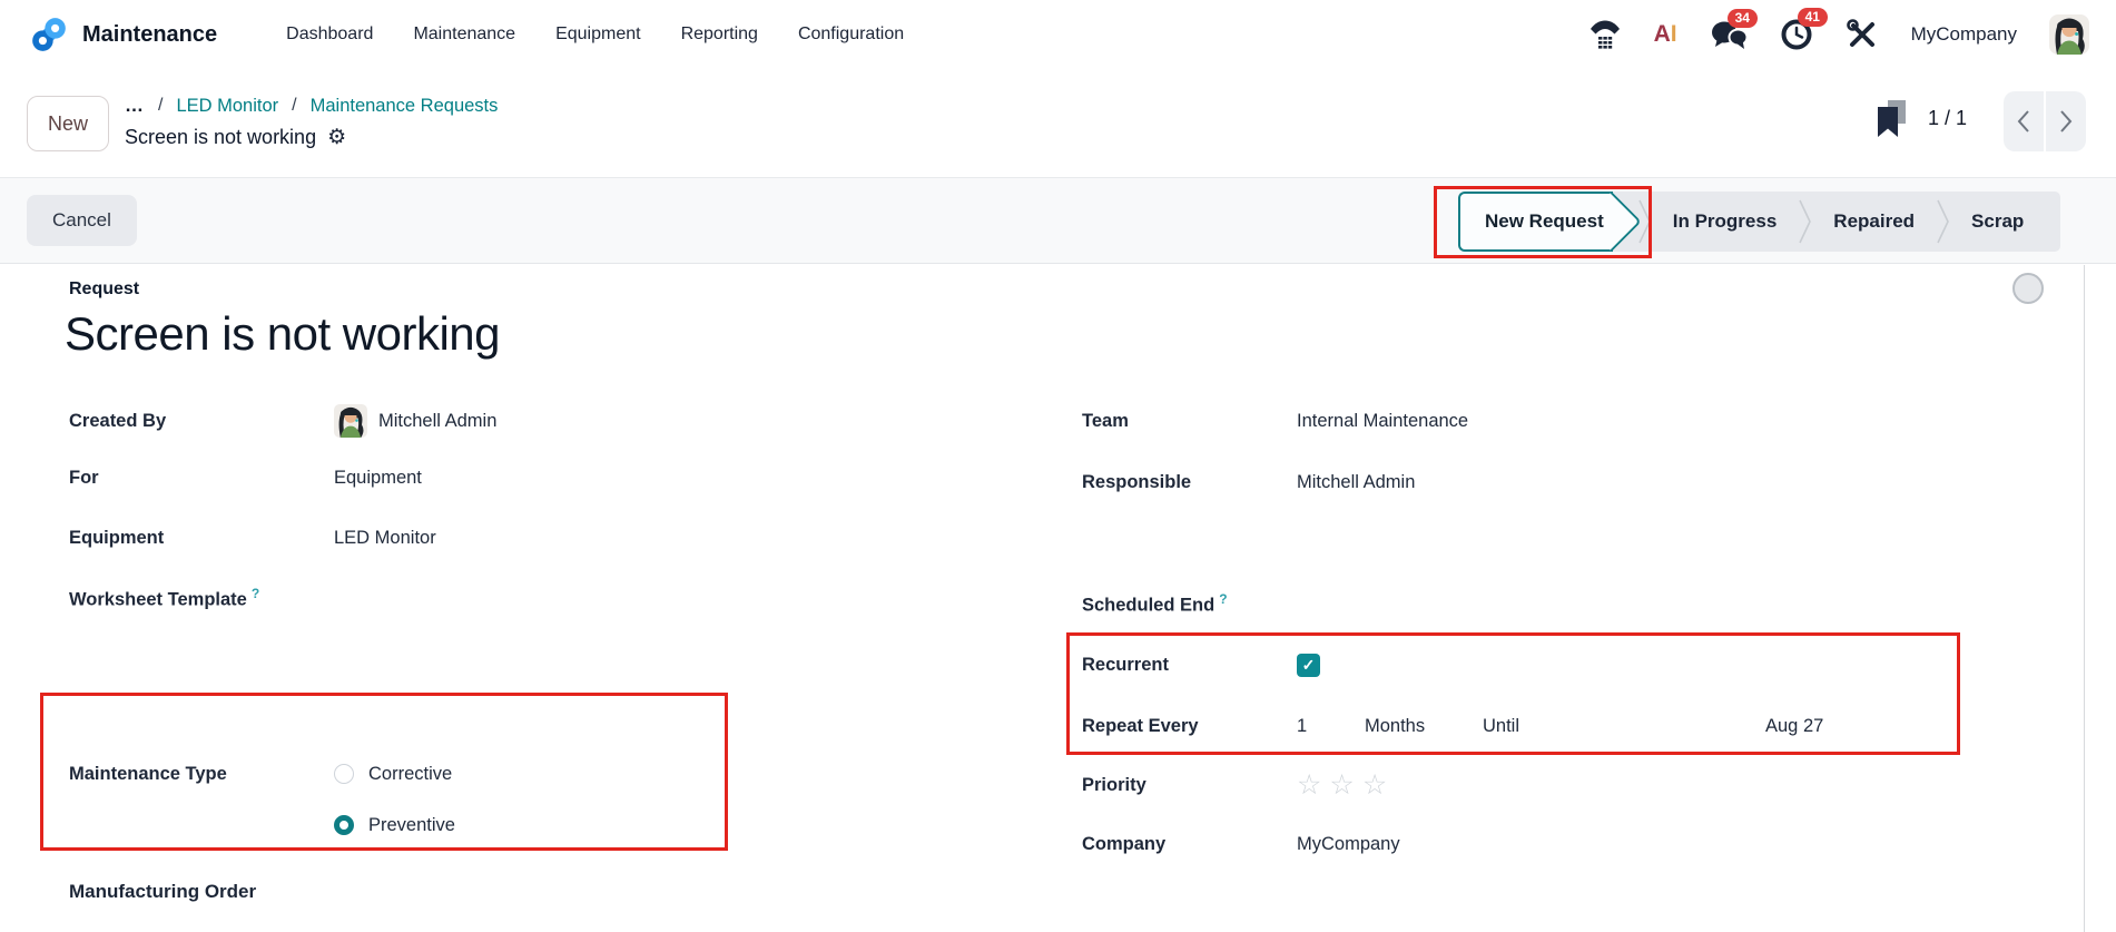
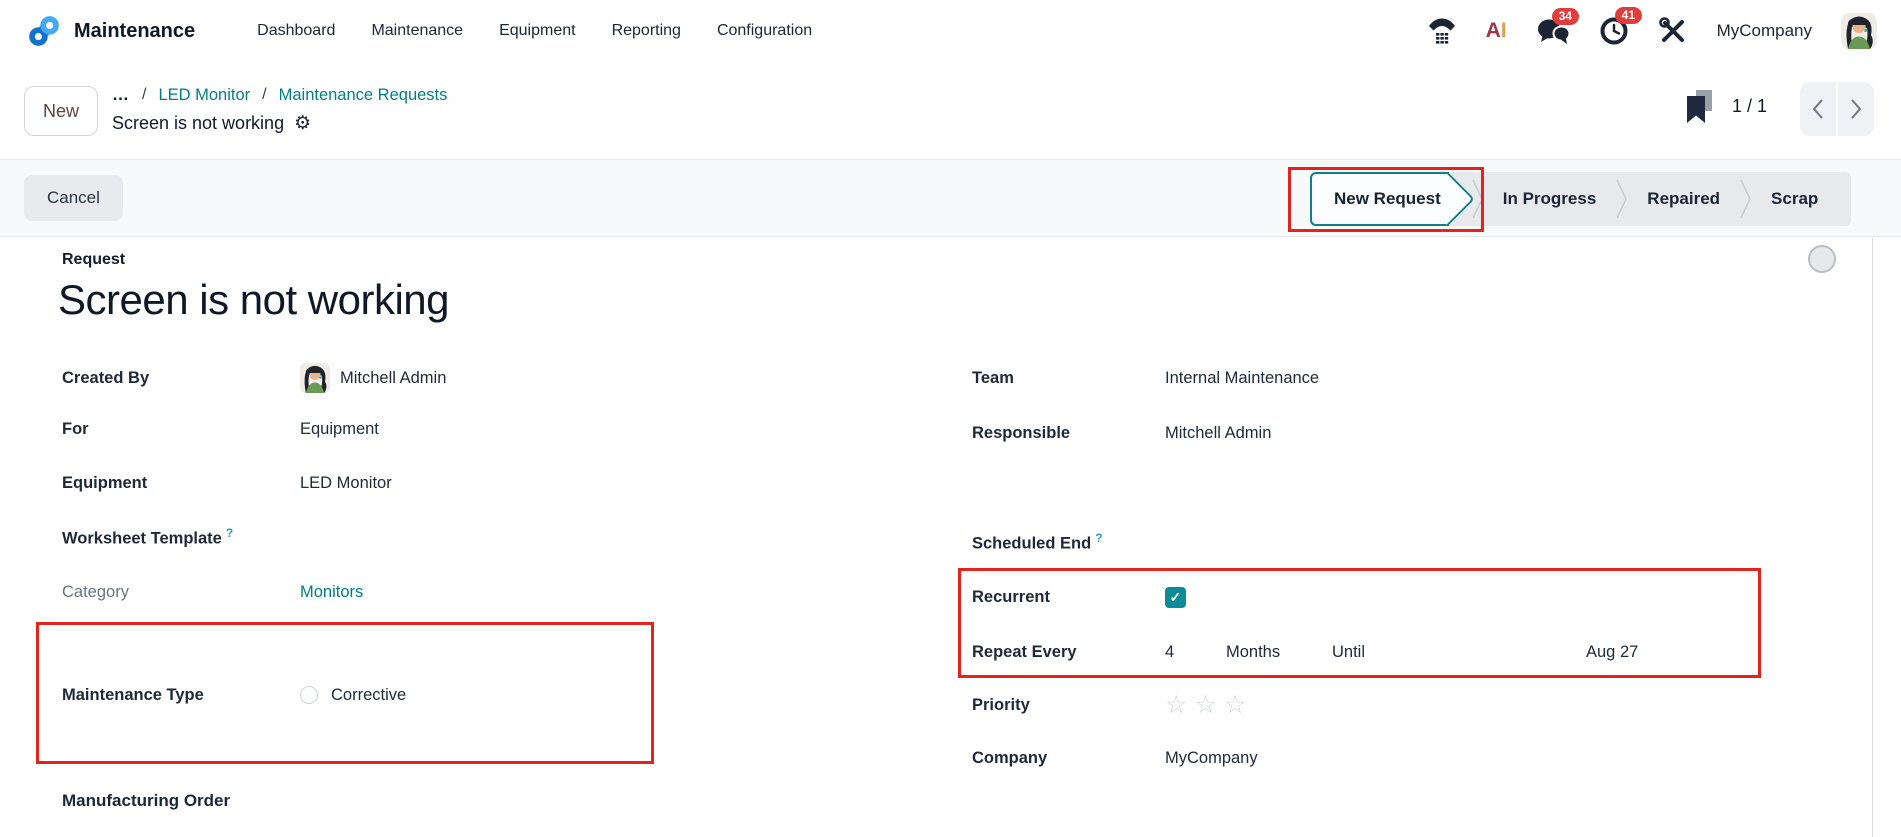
  Maintenance
  Dashboard
  Maintenance
  Equipment
  Reporting
  Configuration
  AI
  34
  41
  MyCompany
  New
  …
  /
  LED Monitor
  /
  Maintenance Requests
  Screen is not working
  ⚙
  1 / 1
  Cancel
  New Request
  In Progress
  Repaired
  Scrap
  Request
  Screen is not working
  Created By
  Mitchell Admin
  For
  Equipment
  Equipment
  LED Monitor
  Worksheet Template ?
+ Category
+ Monitors
  Maintenance Type
  Corrective
- Preventive
  Manufacturing Order
  Team
  Internal Maintenance
  Responsible
  Mitchell Admin
  Scheduled End ?
  Recurrent
  ✓
  Repeat Every
- 1
+ 4
  Months
  Until
  Aug 27
  Priority
  ☆
  ☆
  ☆
  Company
  MyCompany
